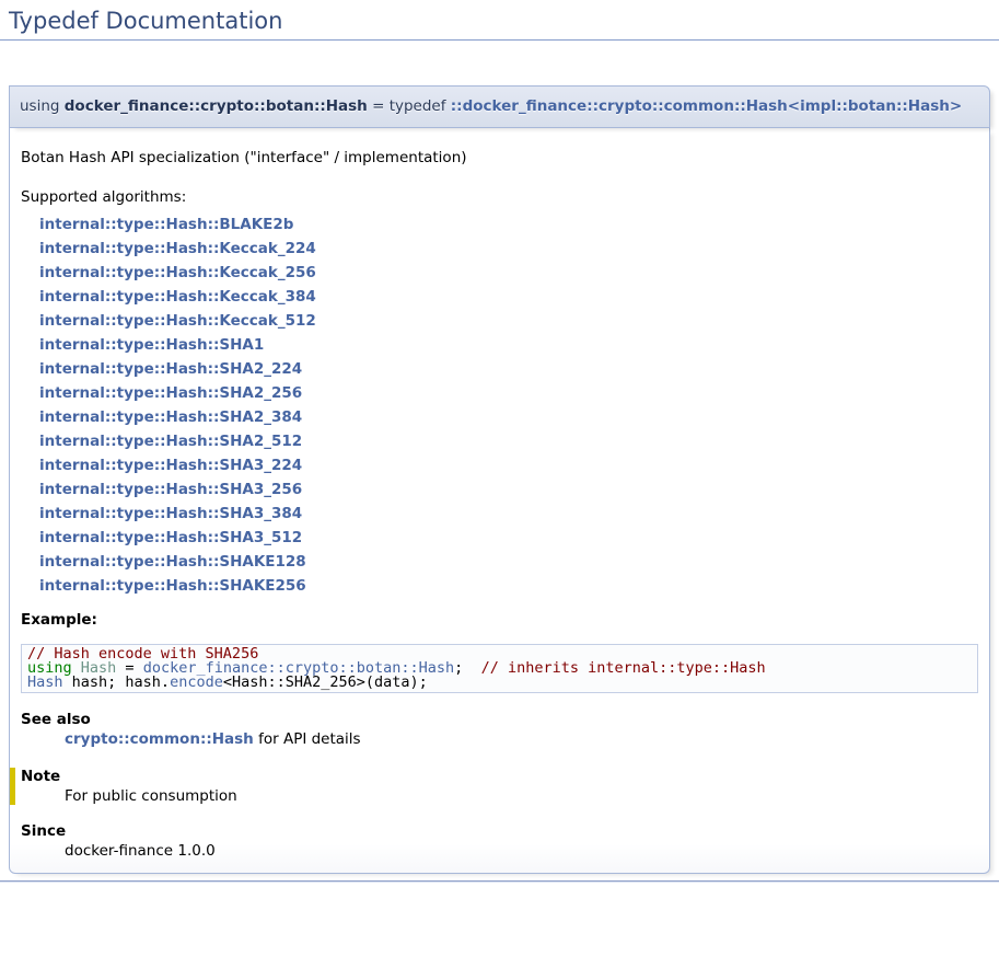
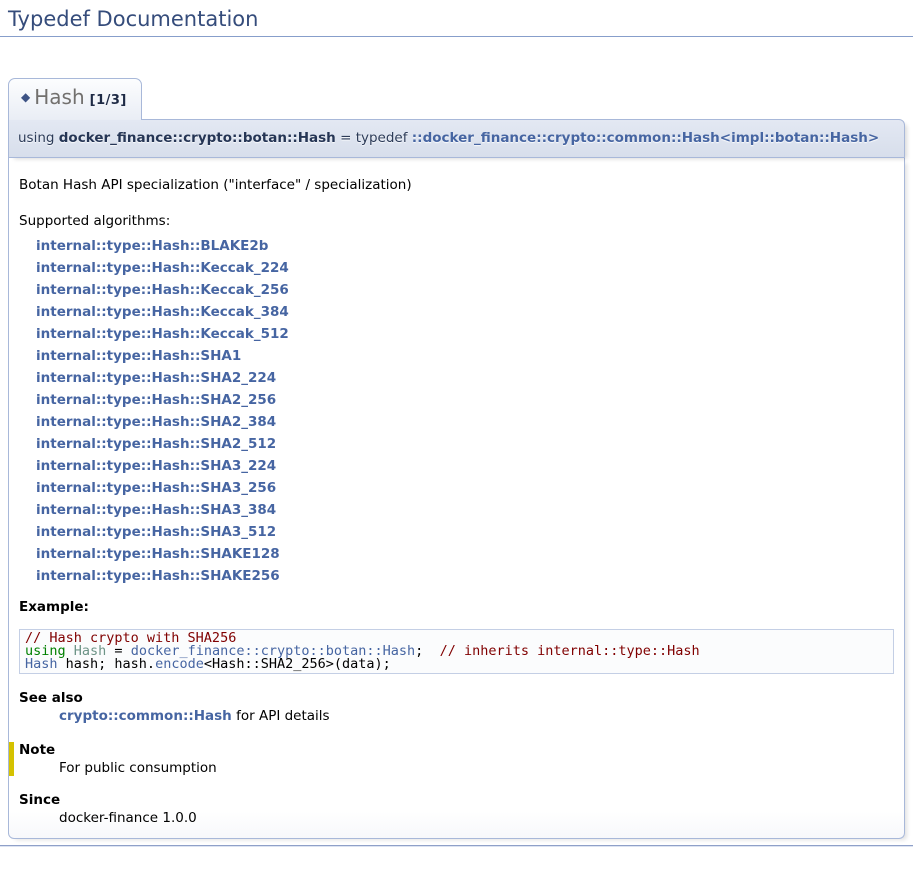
  Typedef Documentation
+ ◆ Hash [1/3]
  using docker_finance::crypto::botan::Hash = typedef ::docker_finance::crypto::common::Hash<impl::botan::Hash>
- Botan Hash API specialization ("interface" / implementation)
+ Botan Hash API specialization ("interface" / specialization)
  Supported algorithms:
  internal::type::Hash::BLAKE2b
  internal::type::Hash::Keccak_224
  internal::type::Hash::Keccak_256
  internal::type::Hash::Keccak_384
  internal::type::Hash::Keccak_512
  internal::type::Hash::SHA1
  internal::type::Hash::SHA2_224
  internal::type::Hash::SHA2_256
  internal::type::Hash::SHA2_384
  internal::type::Hash::SHA2_512
  internal::type::Hash::SHA3_224
  internal::type::Hash::SHA3_256
  internal::type::Hash::SHA3_384
  internal::type::Hash::SHA3_512
  internal::type::Hash::SHAKE128
  internal::type::Hash::SHAKE256
  Example:
- // Hash encode with SHA256
+ // Hash crypto with SHA256
  using Hash = docker_finance::crypto::botan::Hash; // inherits internal::type::Hash
  Hash hash; hash.encode<Hash::SHA2_256>(data);
  See also
  crypto::common::Hash for API details
  Note
  For public consumption
  Since
  docker-finance 1.0.0
